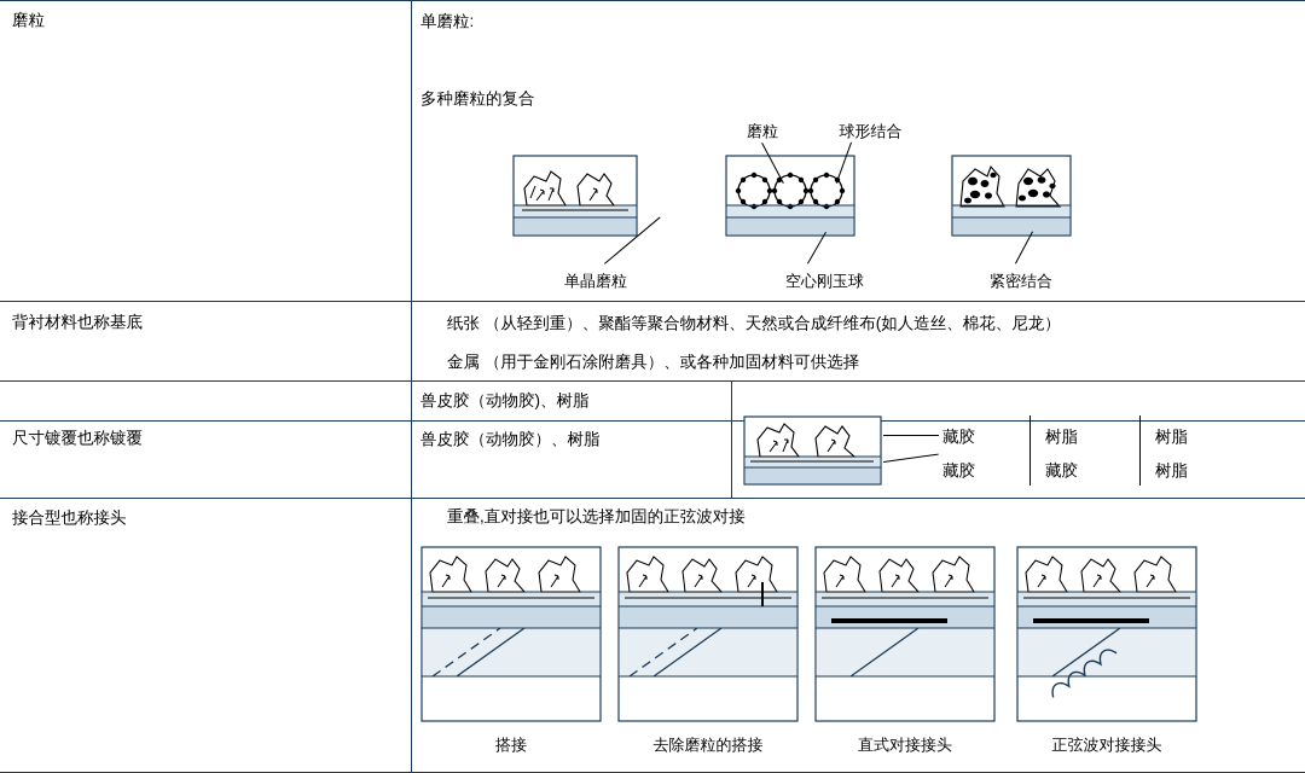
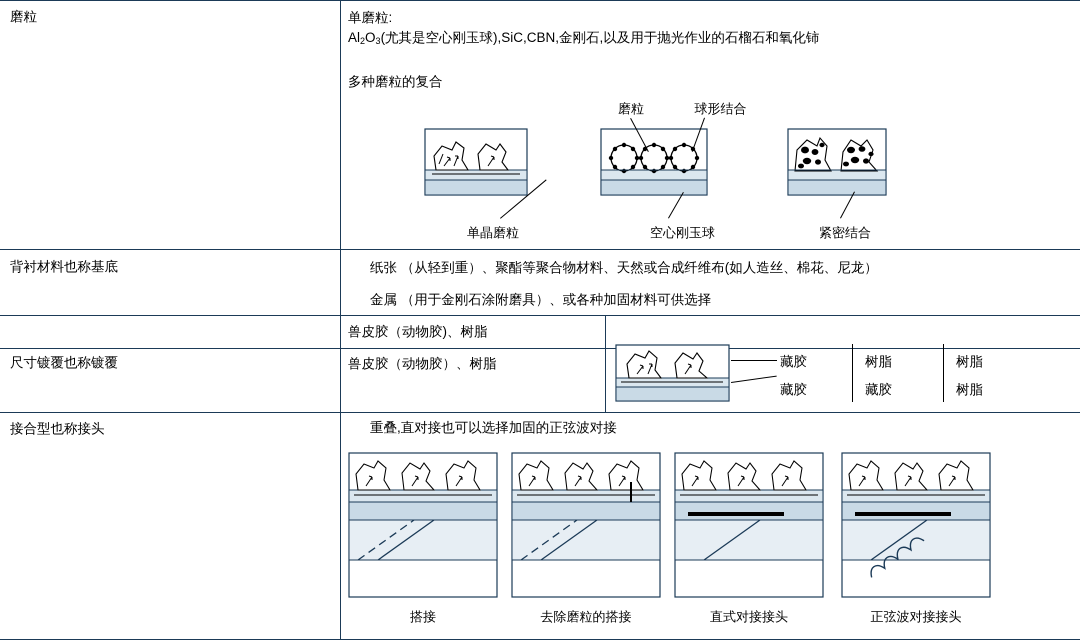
  磨粒
  单磨粒:
+ Al2O3(尤其是空心刚玉球),SiC,CBN,金刚石,以及用于抛光作业的石榴石和氧化铈
  多种磨粒的复合
  磨粒
  球形结合
  单晶磨粒
  空心刚玉球
  紧密结合
  背衬材料也称基底
  纸张 （从轻到重）、聚酯等聚合物材料、天然或合成纤维布(如人造丝、棉花、尼龙）
  金属 （用于金刚石涂附磨具）、或各种加固材料可供选择
  兽皮胶（动物胶)、树脂
  尺寸镀覆也称镀覆
  兽皮胶（动物胶）、树脂
  藏胶
  藏胶
  树脂
  藏胶
  树脂
  树脂
  接合型也称接头
  重叠,直对接也可以选择加固的正弦波对接
  搭接
  去除磨粒的搭接
  直式对接接头
  正弦波对接接头
